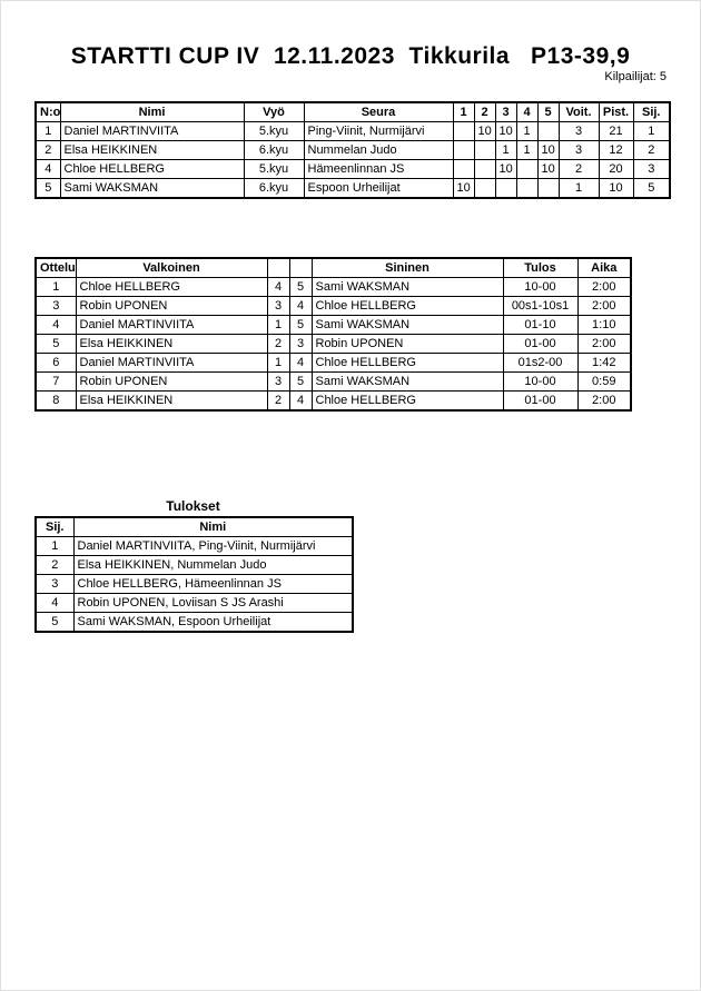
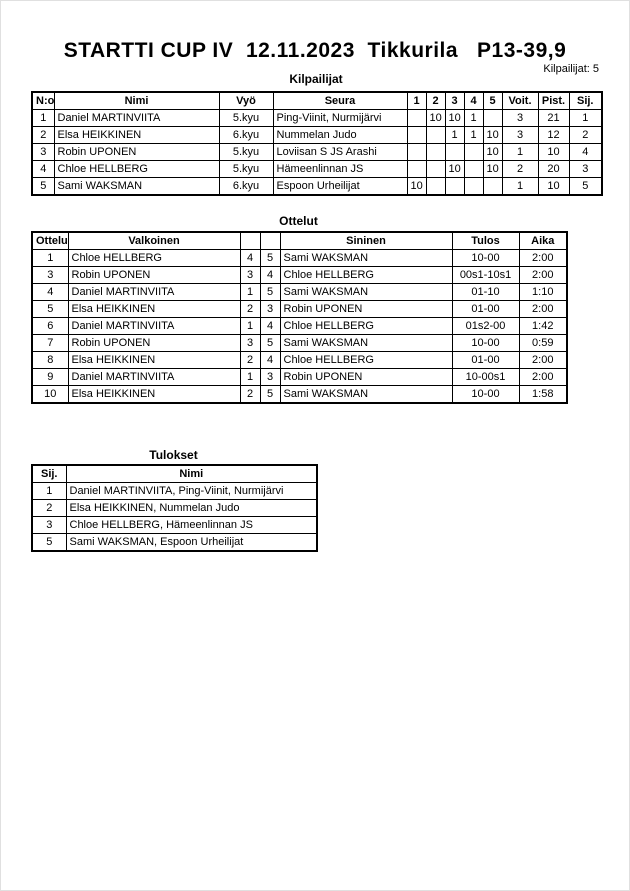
  STARTTI CUP IV 12.11.2023 Tikkurila P13-39,9
  Kilpailijat: 5
+ Kilpailijat
  N:o	Nimi	Vyö	Seura	1	2	3	4	5	Voit.	Pist.	Sij.
  1	Daniel MARTINVIITA	5.kyu	Ping-Viinit, Nurmijärvi		10	10	1		3	21	1
  2	Elsa HEIKKINEN	6.kyu	Nummelan Judo			1	1	10	3	12	2
+ 3	Robin UPONEN	5.kyu	Loviisan S JS Arashi					10	1	10	4
  4	Chloe HELLBERG	5.kyu	Hämeenlinnan JS			10		10	2	20	3
  5	Sami WAKSMAN	6.kyu	Espoon Urheilijat	10					1	10	5
+ Ottelut
  Ottelu	Valkoinen			Sininen	Tulos	Aika
  1	Chloe HELLBERG	4	5	Sami WAKSMAN	10-00	2:00
  3	Robin UPONEN	3	4	Chloe HELLBERG	00s1-10s1	2:00
  4	Daniel MARTINVIITA	1	5	Sami WAKSMAN	01-10	1:10
  5	Elsa HEIKKINEN	2	3	Robin UPONEN	01-00	2:00
  6	Daniel MARTINVIITA	1	4	Chloe HELLBERG	01s2-00	1:42
  7	Robin UPONEN	3	5	Sami WAKSMAN	10-00	0:59
  8	Elsa HEIKKINEN	2	4	Chloe HELLBERG	01-00	2:00
+ 9	Daniel MARTINVIITA	1	3	Robin UPONEN	10-00s1	2:00
+ 10	Elsa HEIKKINEN	2	5	Sami WAKSMAN	10-00	1:58
  Tulokset
  Sij.	Nimi
  1	Daniel MARTINVIITA, Ping-Viinit, Nurmijärvi
  2	Elsa HEIKKINEN, Nummelan Judo
  3	Chloe HELLBERG, Hämeenlinnan JS
- 4	Robin UPONEN, Loviisan S JS Arashi
  5	Sami WAKSMAN, Espoon Urheilijat
